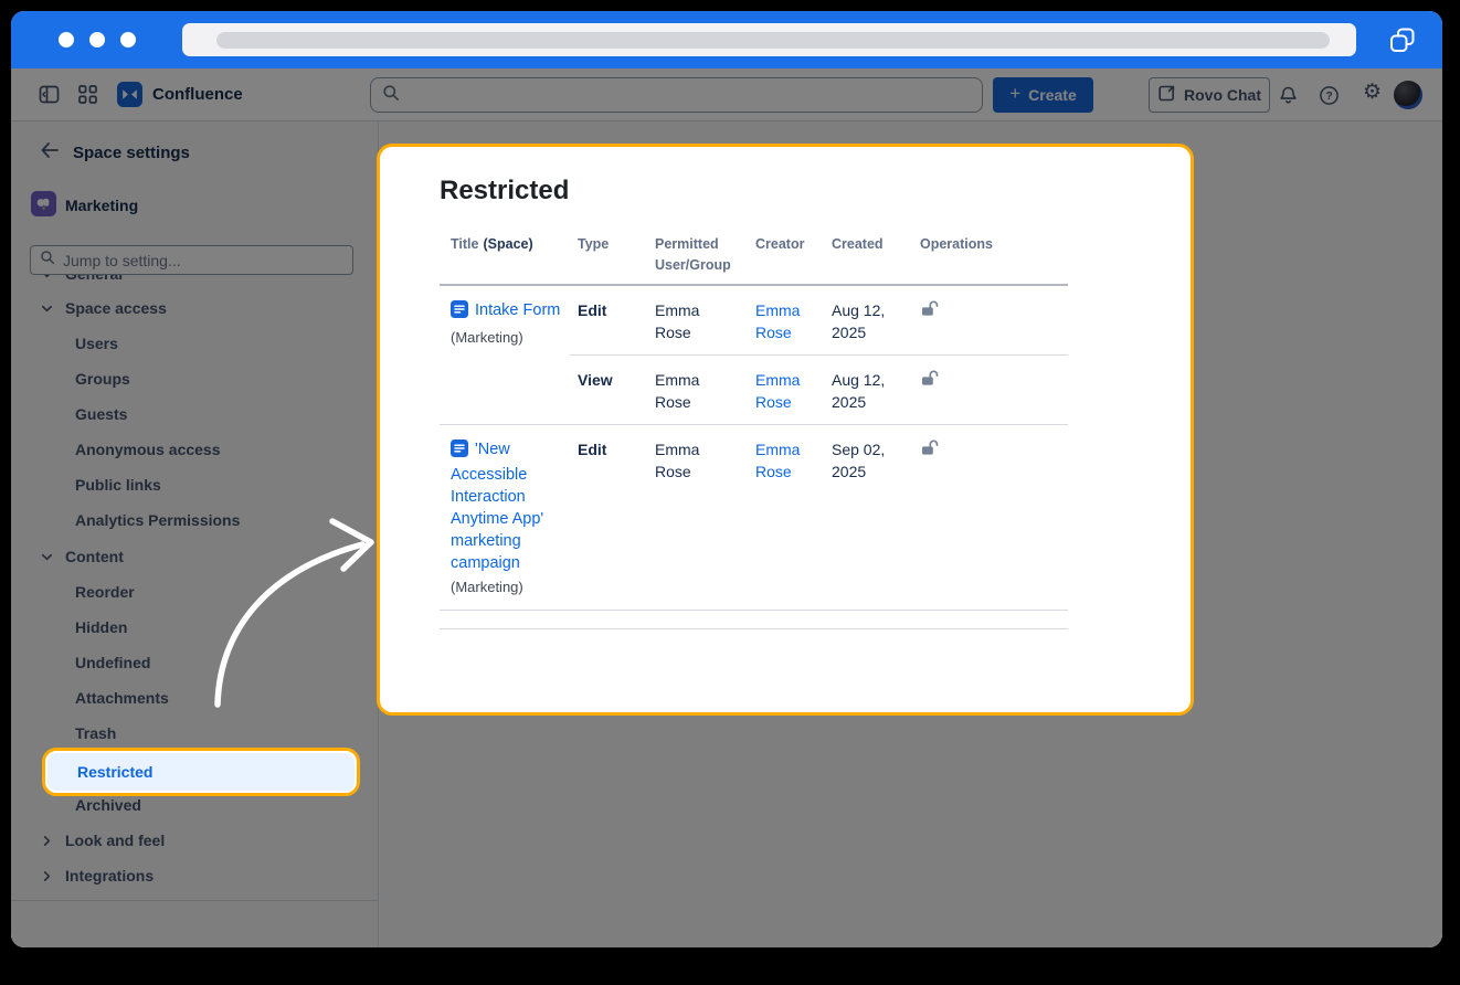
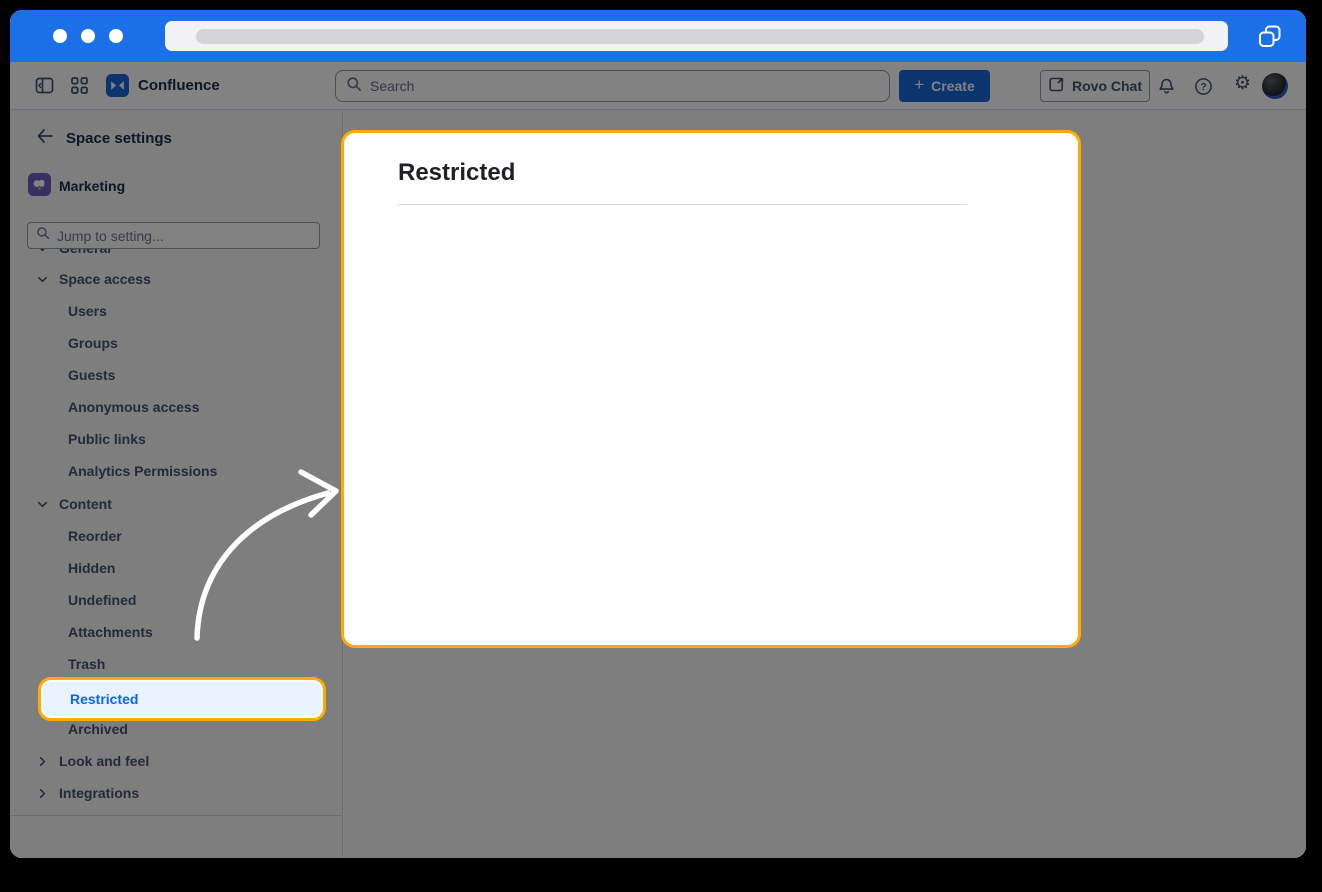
  Confluence
+ Search
  +
  Create
  Rovo Chat
  ?
  ⚙
  Space settings
  Marketing
  Jump to setting...
  Space access
  Users
  Groups
  Guests
  Anonymous access
  Public links
  Analytics Permissions
  Content
  Reorder
  Hidden
  Undefined
  Attachments
  Trash
  Archived
  Look and feel
  Integrations
  Restricted
- Title (Space)	Type	Permitted User/Group	Creator	Created	Operations
- Intake Form (Marketing)	Edit	Emma Rose	Emma Rose	Aug 12, 2025
- View	Emma Rose	Emma Rose	Aug 12, 2025
- 'New Accessible Interaction Anytime App' marketing campaign (Marketing)	Edit	Emma Rose	Emma Rose	Sep 02, 2025
  Restricted
